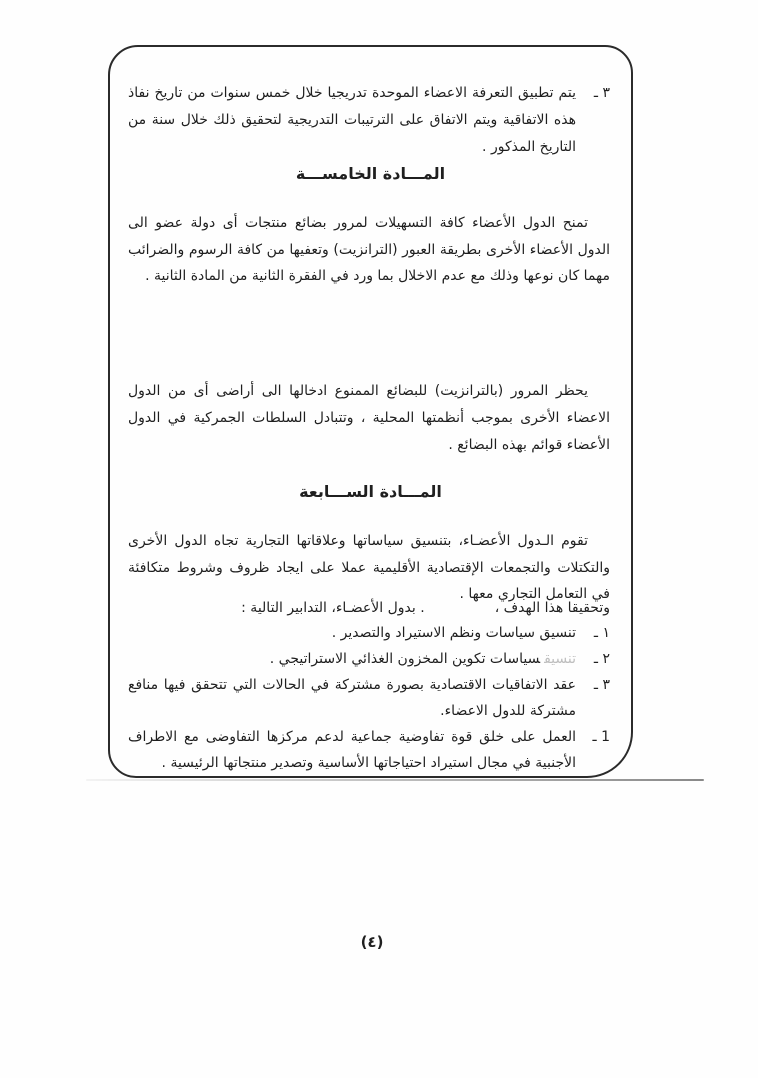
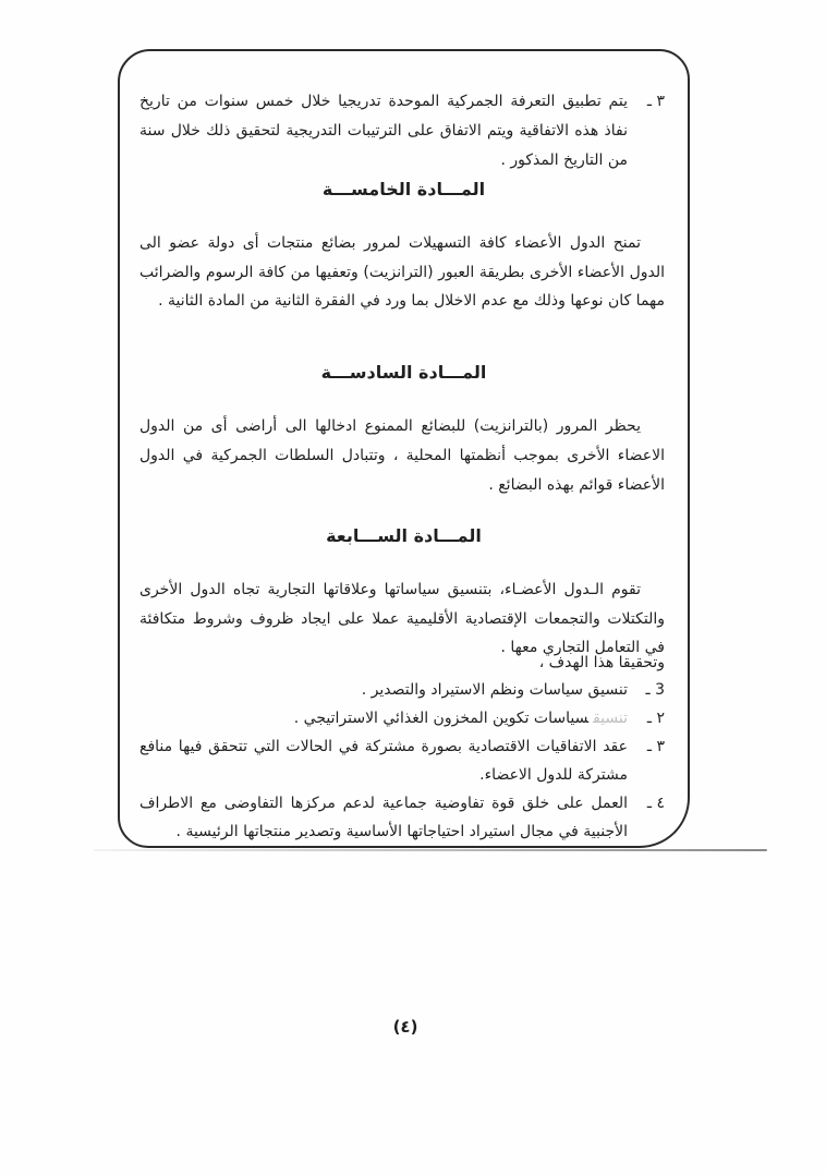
  ٣ ـ
- يتم تطبيق التعرفة الاعضاء الموحدة تدريجيا خلال خمس سنوات من تاريخ نفاذ هذه الاتفاقية ويتم الاتفاق على الترتيبات التدريجية لتحقيق ذلك خلال سنة من التاريخ المذكور .
+ يتم تطبيق التعرفة الجمركية الموحدة تدريجيا خلال خمس سنوات من تاريخ نفاذ هذه الاتفاقية ويتم الاتفاق على الترتيبات التدريجية لتحقيق ذلك خلال سنة من التاريخ المذكور .
  المـــادة الخامســـة
  تمنح الدول الأعضاء كافة التسهيلات لمرور بضائع منتجات أى دولة عضو الى الدول الأعضاء الأخرى بطريقة العبور (الترانزيت) وتعفيها من كافة الرسوم والضرائب مهما كان نوعها وذلك مع عدم الاخلال بما ورد في الفقرة الثانية من المادة الثانية .
+ المـــادة السادســـة
  يحظر المرور (بالترانزيت) للبضائع الممنوع ادخالها الى أراضى أى من الدول الاعضاء الأخرى بموجب أنظمتها المحلية ، وتتبادل السلطات الجمركية في الدول الأعضاء قوائم بهذه البضائع .
  المـــادة الســـابعة
  تقوم الـدول الأعضـاء، بتنسيق سياساتها وعلاقاتها التجارية تجاه الدول الأخرى والتكتلات والتجمعات الإقتصادية الأقليمية عملا على ايجاد ظروف وشروط متكافئة في التعامل التجاري معها .
  وتحقيقا هذا الهدف ،
- . بدول الأعضـاء، التدابير التالية :
- ١ ـ
+ 3 ـ
  تنسيق سياسات ونظم الاستيراد والتصدير .
  ٢ ـ
  تنسيقسياسات تكوين المخزون الغذائي الاستراتيجي .
  ٣ ـ
  عقد الاتفاقيات الاقتصادية بصورة مشتركة في الحالات التي تتحقق فيها منافع مشتركة للدول الاعضاء.
- 1 ـ
+ ٤ ـ
  العمل على خلق قوة تفاوضية جماعية لدعم مركزها التفاوضى مع الاطراف الأجنبية في مجال استيراد احتياجاتها الأساسية وتصدير منتجاتها الرئيسية .
  (٤)
